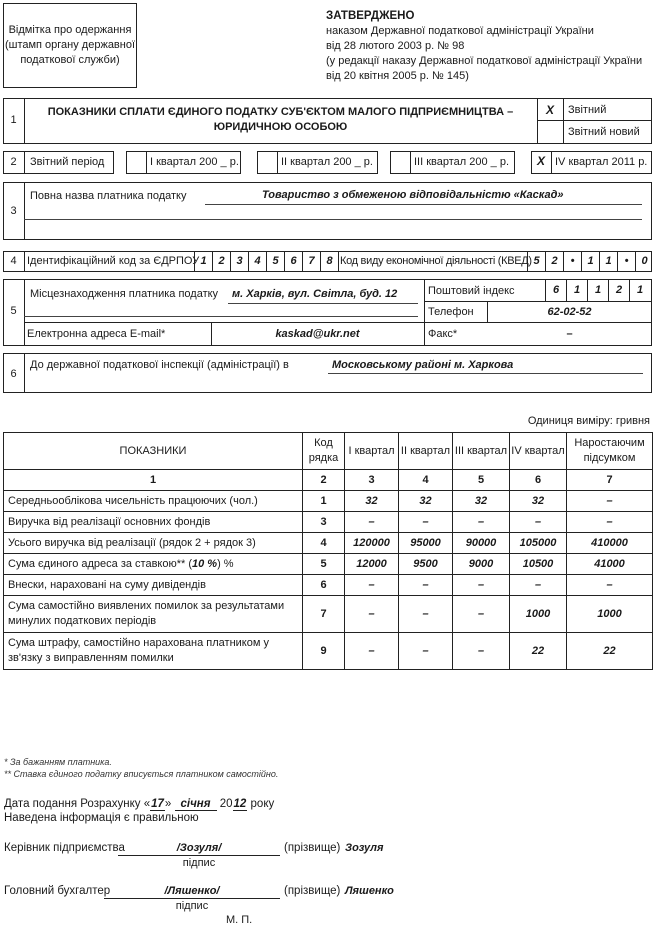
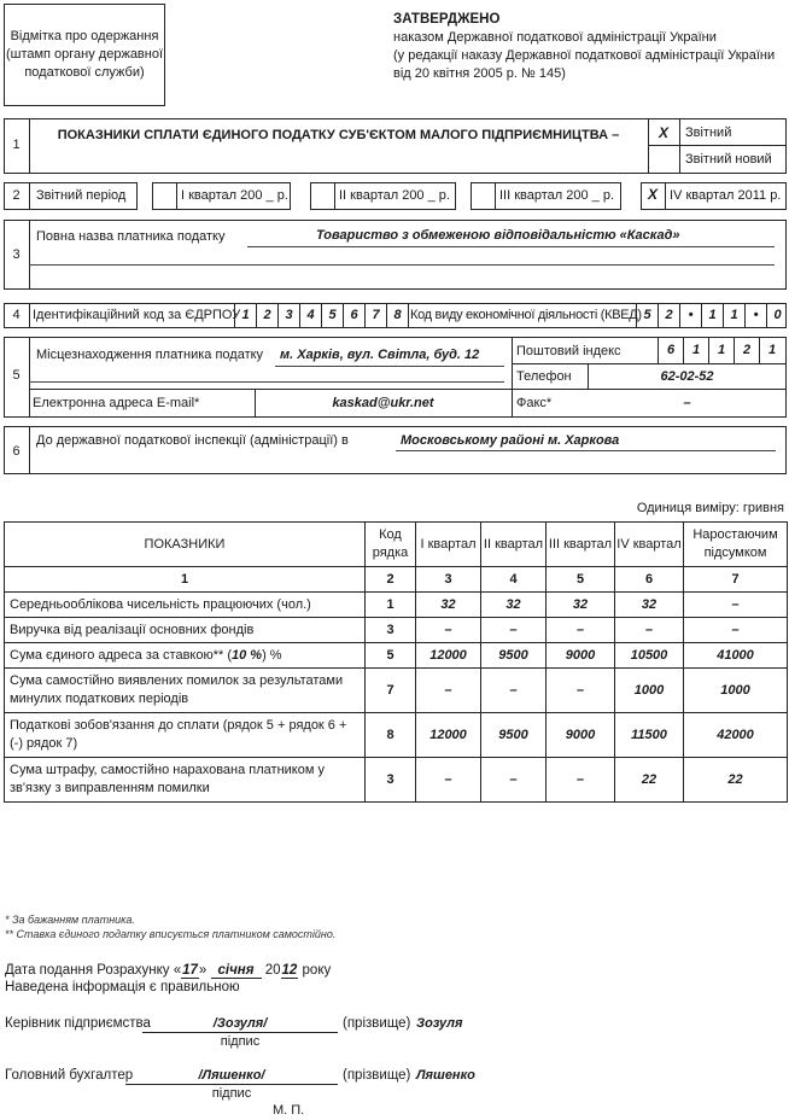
  Відмітка про одержання
  (штамп органу державної
  податкової служби)
  ЗАТВЕРДЖЕНО
  наказом Державної податкової адміністрації України
- від 28 лютого 2003 р. № 98
  (у редакції наказу Державної податкової адміністрації України
  від 20 квітня 2005 р. № 145)
  1
  ПОКАЗНИКИ СПЛАТИ ЄДИНОГО ПОДАТКУ СУБ'ЄКТОМ МАЛОГО ПІДПРИЄМНИЦТВА –
- ЮРИДИЧНОЮ ОСОБОЮ
  X
  Звітний
  Звітний новий
  2
  Звітний період
  І квартал 200 _ р.
  ІІ квартал 200 _ р.
  ІІІ квартал 200 _ р.
  X
  IV квартал 2011 р.
  3
  Повна назва платника податку
  Товариство з обмеженою відповідальністю «Каскад»
  4
  Ідентифікаційний код за ЄДРПОУ
  1
  2
  3
  4
  5
  6
  7
  8
  Код виду економічної діяльності (КВЕД)
  5
  2
  •
  1
  1
  •
  0
  5
  Місцезнаходження платника податку
  м. Харків, вул. Світла, буд. 12
  Поштовий індекс
  6
  1
  1
  2
  1
  Телефон
  62-02-52
  Електронна адреса E-mail*
  kaskad@ukr.net
  Факс*
  –
  6
  До державної податкової інспекції (адміністрації) в
  Московському районі м. Харкова
  Одиниця виміру: гривня
  ПОКАЗНИКИ	Код рядка	І квартал	ІІ квартал	ІІІ квартал	IV квартал	Наростаючим підсумком
  1	2	3	4	5	6	7
  Середньооблікова чисельність працюючих (чол.)	1	32	32	32	32	–
  Виручка від реалізації основних фондів	3	–	–	–	–	–
- Усього виручка від реалізації (рядок 2 + рядок 3)	4	120000	95000	90000	105000	410000
  Сума єдиного адреса за ставкою** (10 %) %	5	12000	9500	9000	10500	41000
- Внески, нараховані на суму дивідендів	6	–	–	–	–	–
  Сума самостійно виявлених помилок за результатами минулих податкових періодів	7	–	–	–	1000	1000
+ Податкові зобов'язання до сплати (рядок 5 + рядок 6 + (-) рядок 7)	8	12000	9500	9000	11500	42000
- Сума штрафу, самостійно нарахована платником у зв'язку з виправленням помилки	9	–	–	–	22	22
+ Сума штрафу, самостійно нарахована платником у зв'язку з виправленням помилки	3	–	–	–	22	22
  * За бажанням платника.
  ** Ставка єдиного податку вписується платником самостійно.
  Дата подання Розрахунку «17» січня 2012 року
  Наведена інформація є правильною
  Керівник підприємства
  /Зозуля/
  підпис
  (прізвище)
  Зозуля
  Головний бухгалтер
  /Ляшенко/
  підпис
  (прізвище)
  Ляшенко
  М. П.
